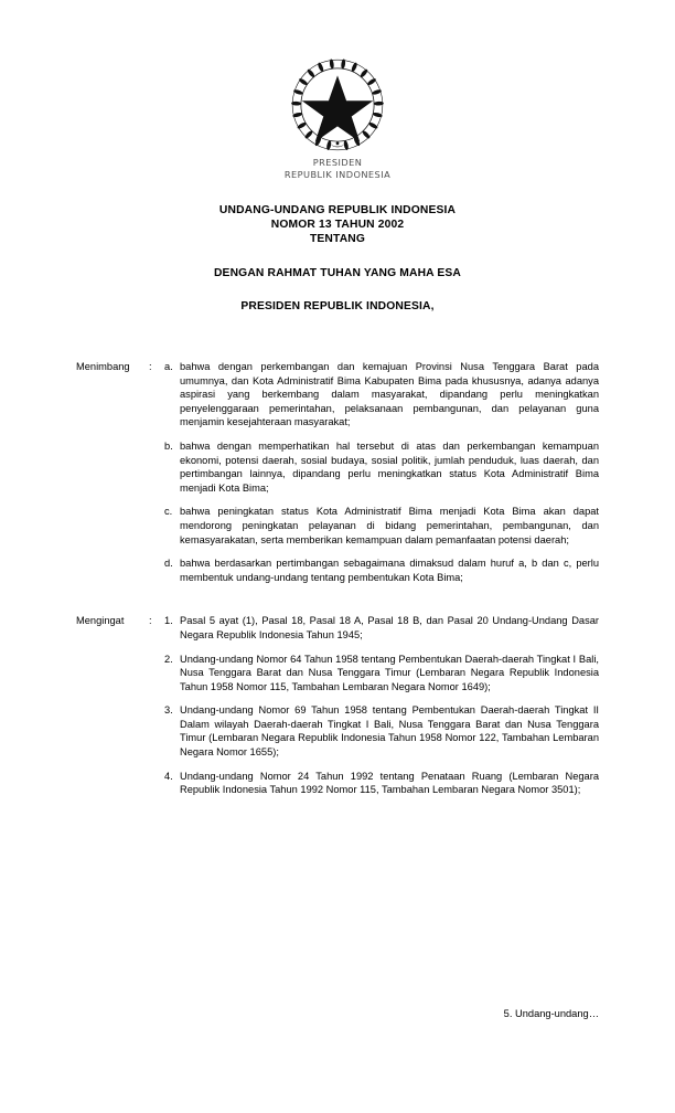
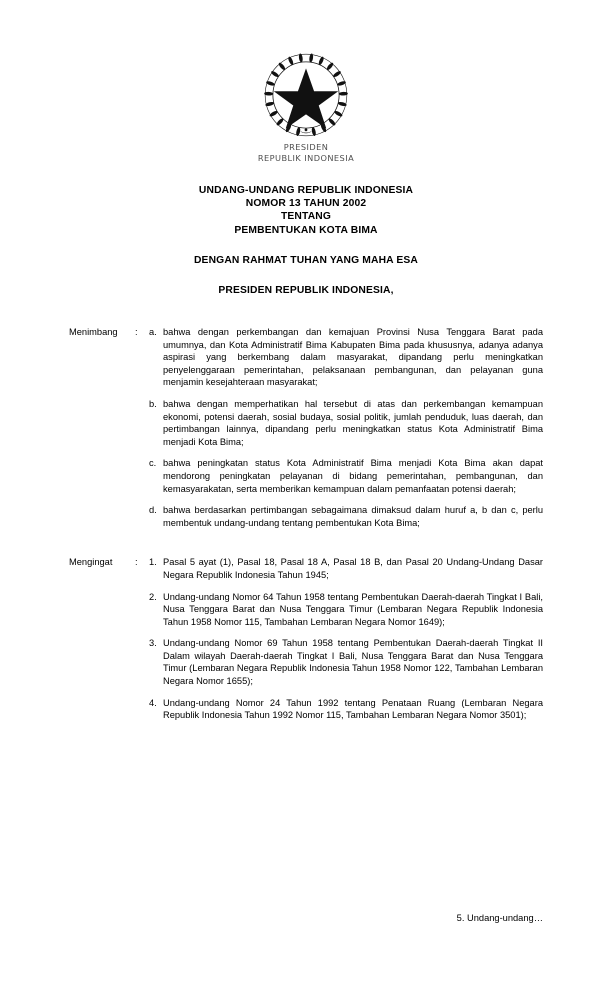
  PRESIDEN
  REPUBLIK INDONESIA
  UNDANG-UNDANG REPUBLIK INDONESIA
  NOMOR 13 TAHUN 2002
  TENTANG
+ PEMBENTUKAN KOTA BIMA
  DENGAN RAHMAT TUHAN YANG MAHA ESA
  PRESIDEN REPUBLIK INDONESIA,
  Menimbang
  :
  a.
  bahwa dengan perkembangan dan kemajuan Provinsi Nusa Tenggara Barat pada umumnya, dan Kota Administratif Bima Kabupaten Bima pada khususnya, adanya adanya aspirasi yang berkembang dalam masyarakat, dipandang perlu meningkatkan penyelenggaraan pemerintahan, pelaksanaan pembangunan, dan pelayanan guna menjamin kesejahteraan masyarakat;
  b.
  bahwa dengan memperhatikan hal tersebut di atas dan perkembangan kemampuan ekonomi, potensi daerah, sosial budaya, sosial politik, jumlah penduduk, luas daerah, dan pertimbangan lainnya, dipandang perlu meningkatkan status Kota Administratif Bima menjadi Kota Bima;
  c.
  bahwa peningkatan status Kota Administratif Bima menjadi Kota Bima akan dapat mendorong peningkatan pelayanan di bidang pemerintahan, pembangunan, dan kemasyarakatan, serta memberikan kemampuan dalam pemanfaatan potensi daerah;
  d.
  bahwa berdasarkan pertimbangan sebagaimana dimaksud dalam huruf a, b dan c, perlu membentuk undang-undang tentang pembentukan Kota Bima;
  Mengingat
  :
  1.
  Pasal 5 ayat (1), Pasal 18, Pasal 18 A, Pasal 18 B, dan Pasal 20 Undang-Undang Dasar Negara Republik Indonesia Tahun 1945;
  2.
  Undang-undang Nomor 64 Tahun 1958 tentang Pembentukan Daerah-daerah Tingkat I Bali, Nusa Tenggara Barat dan Nusa Tenggara Timur (Lembaran Negara Republik Indonesia Tahun 1958 Nomor 115, Tambahan Lembaran Negara Nomor 1649);
  3.
  Undang-undang Nomor 69 Tahun 1958 tentang Pembentukan Daerah-daerah Tingkat II Dalam wilayah Daerah-daerah Tingkat I Bali, Nusa Tenggara Barat dan Nusa Tenggara Timur (Lembaran Negara Republik Indonesia Tahun 1958 Nomor 122, Tambahan Lembaran Negara Nomor 1655);
  4.
  Undang-undang Nomor 24 Tahun 1992 tentang Penataan Ruang (Lembaran Negara Republik Indonesia Tahun 1992 Nomor 115, Tambahan Lembaran Negara Nomor 3501);
  5. Undang-undang…
